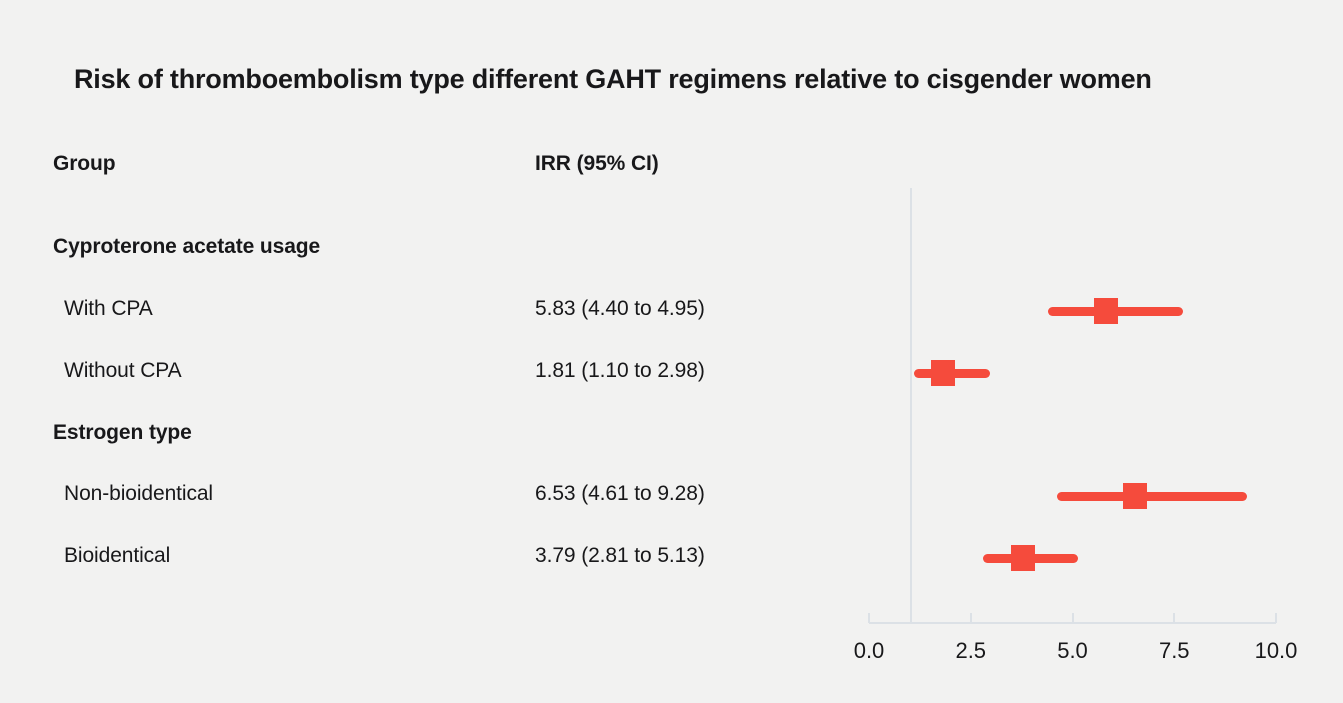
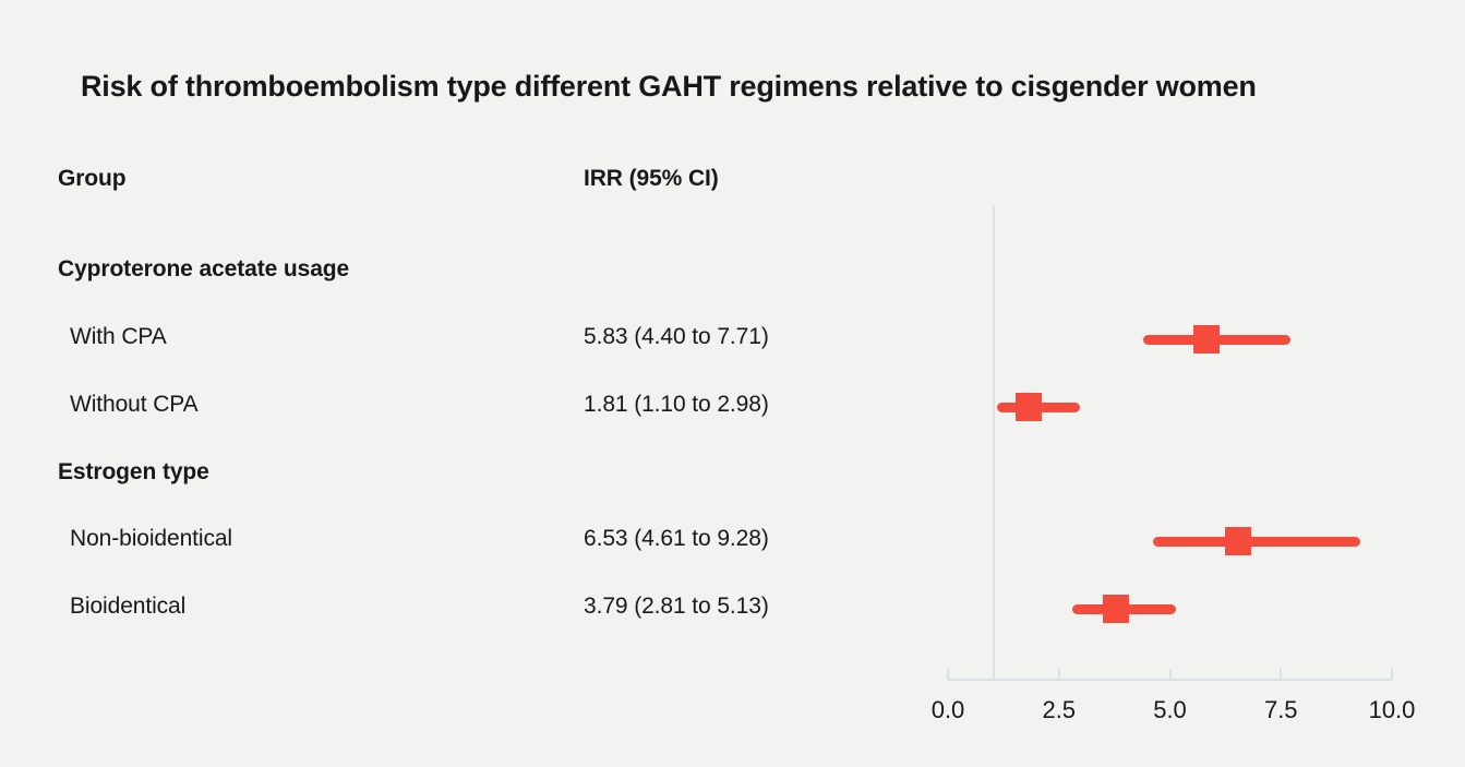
  Risk of thromboembolism type different GAHT regimens relative to cisgender women
  Group
  IRR (95% CI)
  Cyproterone acetate usage
  With CPA
- 5.83 (4.40 to 4.95)
+ 5.83 (4.40 to 7.71)
  Without CPA
  1.81 (1.10 to 2.98)
  Estrogen type
  Non-bioidentical
  6.53 (4.61 to 9.28)
  Bioidentical
  3.79 (2.81 to 5.13)
  0.0
  2.5
  5.0
  7.5
  10.0
